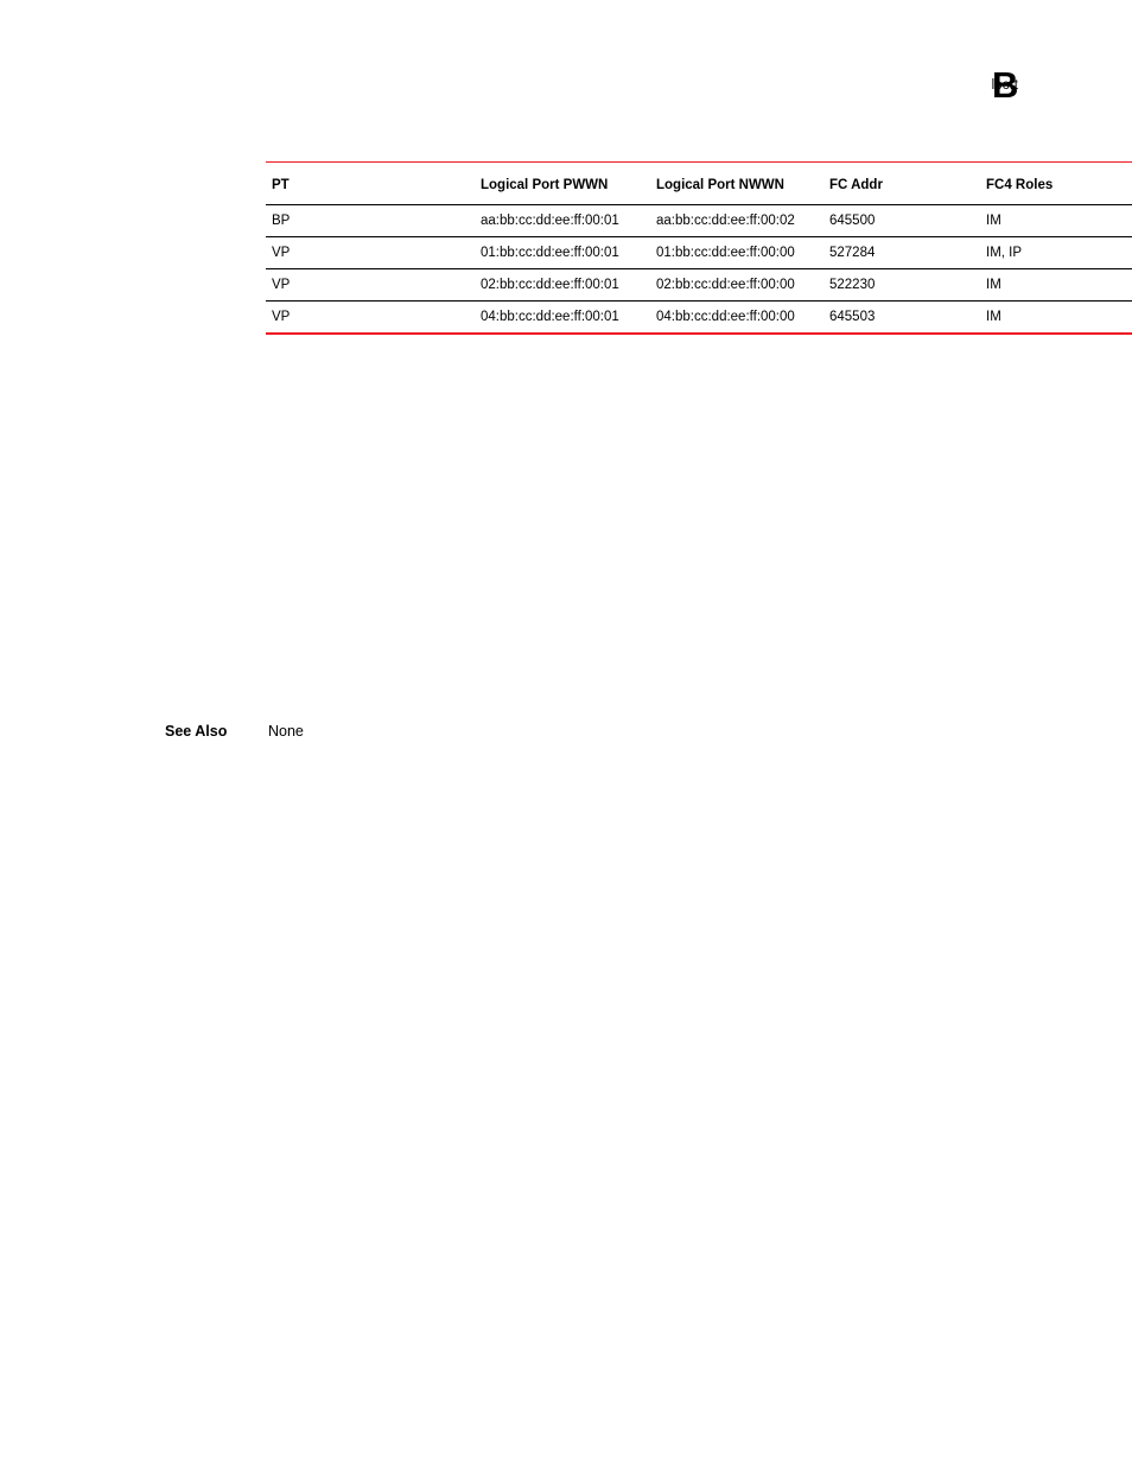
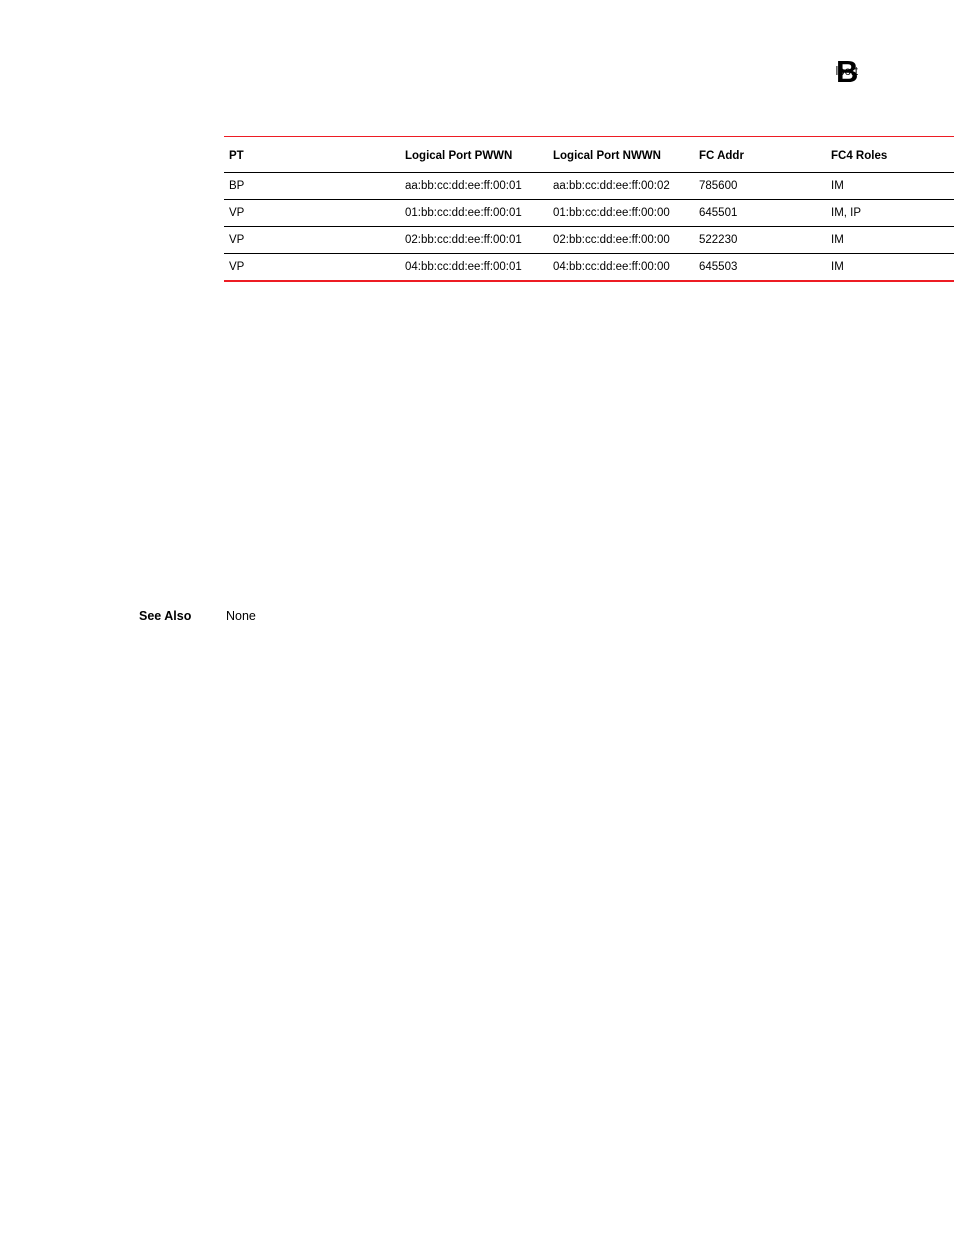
  lport
  B
  PT	Logical Port PWWN	Logical Port NWWN	FC Addr	FC4 Roles
- BP	aa:bb:cc:dd:ee:ff:00:01	aa:bb:cc:dd:ee:ff:00:02	645500	IM
+ BP	aa:bb:cc:dd:ee:ff:00:01	aa:bb:cc:dd:ee:ff:00:02	785600	IM
- VP	01:bb:cc:dd:ee:ff:00:01	01:bb:cc:dd:ee:ff:00:00	527284	IM, IP
+ VP	01:bb:cc:dd:ee:ff:00:01	01:bb:cc:dd:ee:ff:00:00	645501	IM, IP
  VP	02:bb:cc:dd:ee:ff:00:01	02:bb:cc:dd:ee:ff:00:00	522230	IM
  VP	04:bb:cc:dd:ee:ff:00:01	04:bb:cc:dd:ee:ff:00:00	645503	IM
  See Also None
